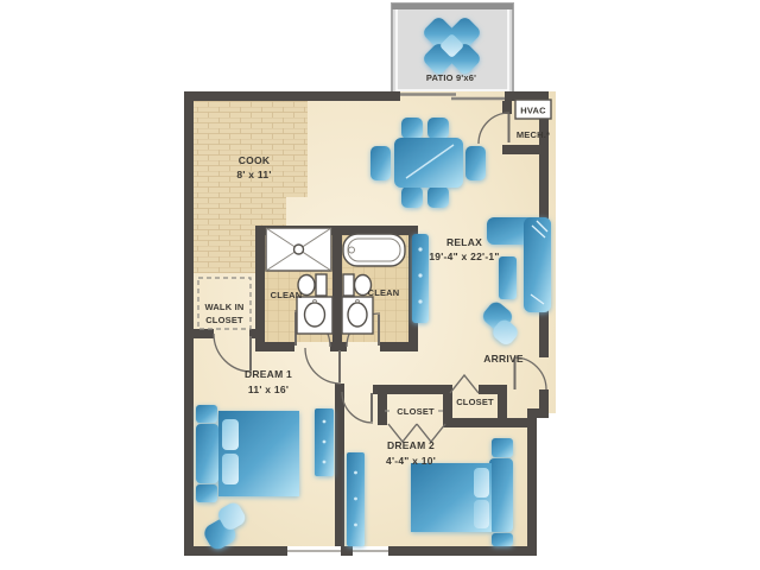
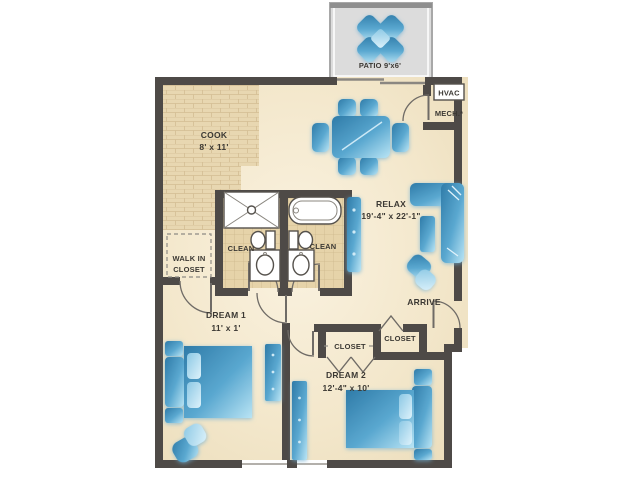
  PATIO 9'x6'
  HVAC
  MECH.*
  COOK
  8' x 11'
  RELAX
  19'-4" x 22'-1"
  CLEAN
  CLEAN
  WALK IN
  CLOSET
  DREAM 1
- 11' x 16'
+ 11' x 1'
  DREAM 2
- 4'-4" x 10'
+ 12'-4" x 10'
  CLOSET
  CLOSET
  ARRIVE
